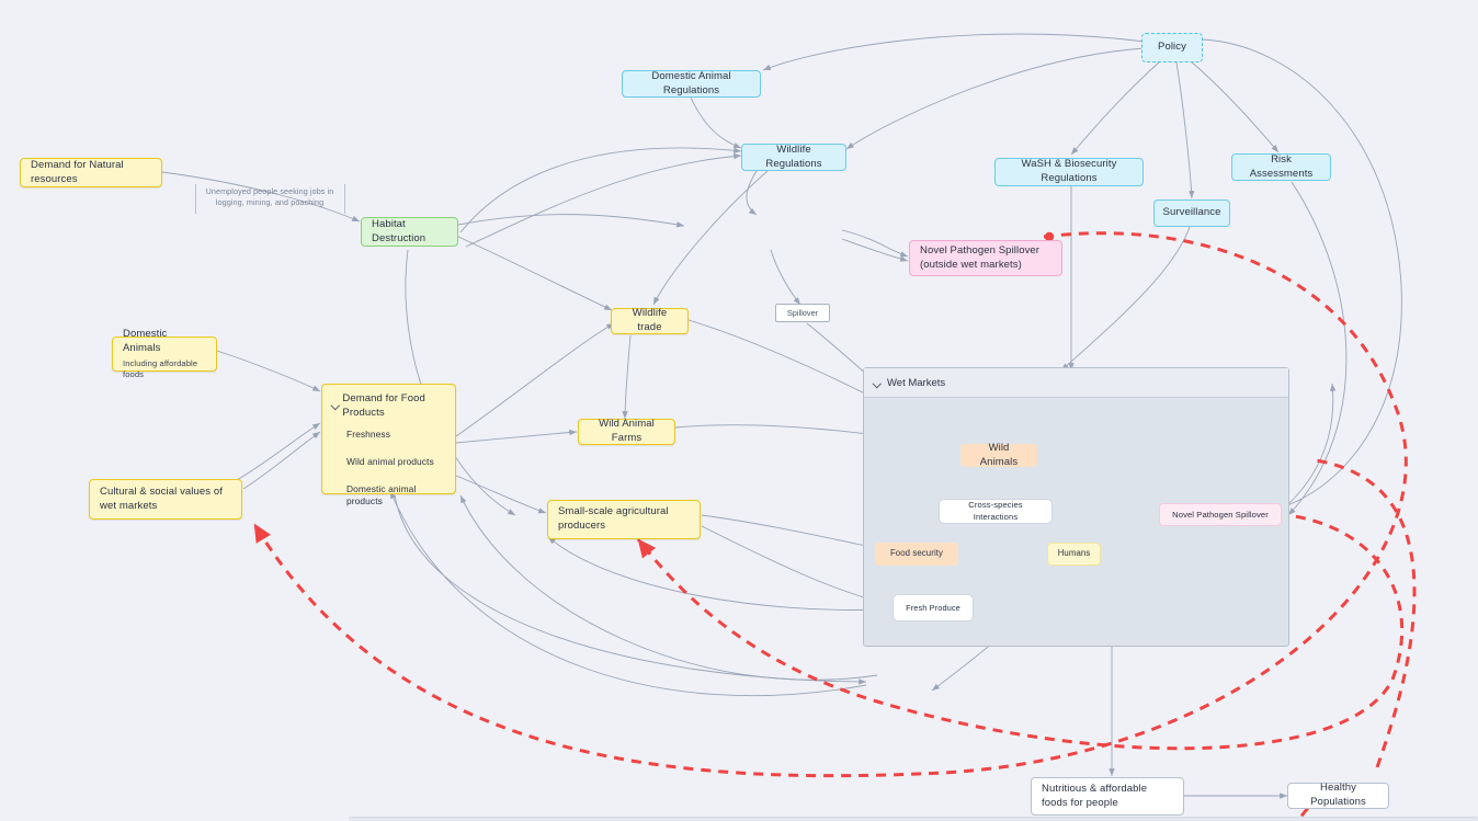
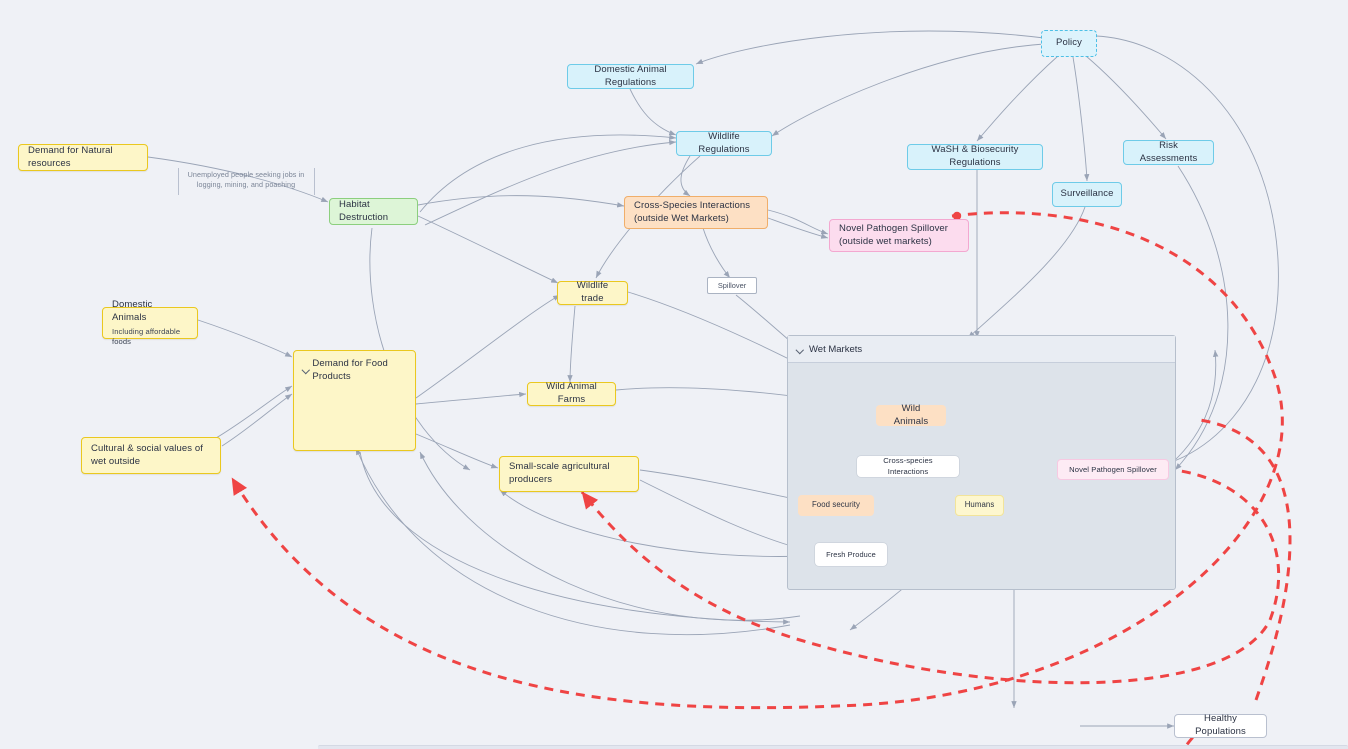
  Wet Markets
  Demand for Natural resources
  Habitat Destruction
  Domestic Animals
  Including affordable foods
- Cultural & social values of wet markets
+ Cultural & social values of wet outside
  Demand for Food Products
- Freshness
- Wild animal products
- Domestic animal products
  Wildlife trade
  Wild Animal Farms
  Small-scale agricultural producers
  Domestic Animal Regulations
  Wildlife Regulations
  WaSH & Biosecurity Regulations
  Risk Assessments
  Surveillance
  Policy
+ Cross-Species Interactions
+ (outside Wet Markets)
  Novel Pathogen Spillover
  (outside wet markets)
  Wild Animals
  Cross-species Interactions
  Food security
  Humans
  Fresh Produce
  Novel Pathogen Spillover
- Nutritious & affordable foods for people
  Healthy Populations
  Spillover
  Unemployed people seeking jobs in logging, mining, and poaching
